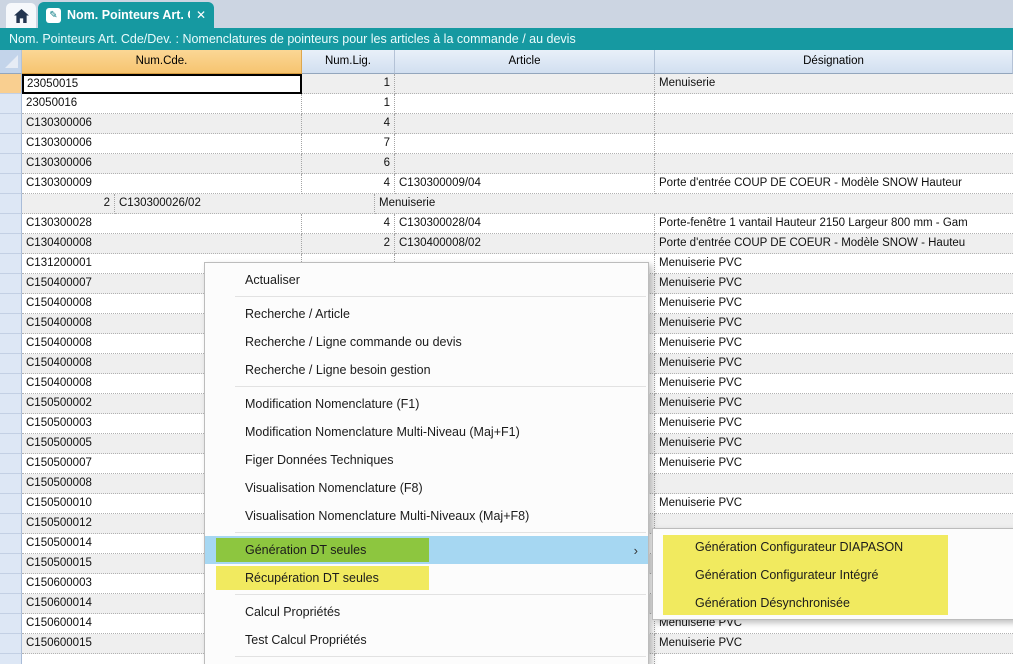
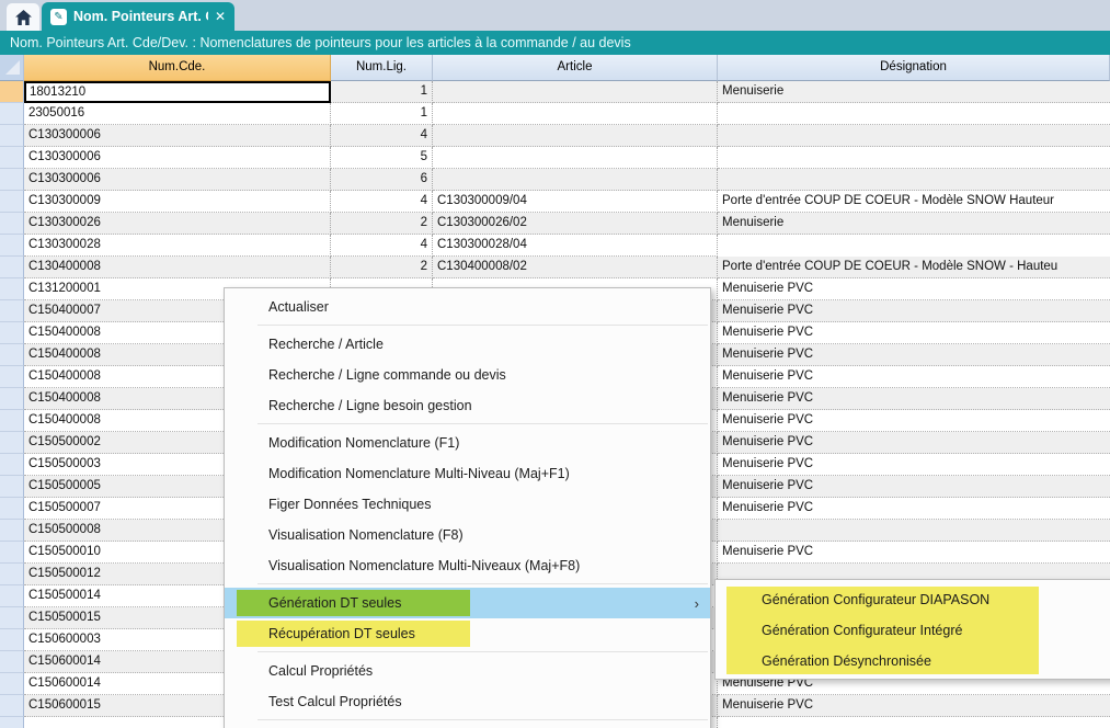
  ✎
  Nom. Pointeurs Art.
  ✕
  Nom. Pointeurs Art. Cde/Dev. : Nomenclatures de pointeurs pour les articles à la commande / au devis
  Num.Cde.
  Num.Lig.
  Article
  Désignation
- 23050015
+ 18013210
  1
  Menuiserie
  23050016
  1
  C130300006
  4
  C130300006
- 7
+ 5
  C130300006
  6
  C130300009
  4
  C130300009/04
  Porte d'entrée COUP DE COEUR - Modèle SNOW Hauteur
+ C130300026
  2
  C130300026/02
  Menuiserie
  C130300028
  4
  C130300028/04
- Porte-fenêtre 1 vantail Hauteur 2150 Largeur 800 mm - Gam
  C130400008
  2
  C130400008/02
  Porte d'entrée COUP DE COEUR - Modèle SNOW - Hauteu
  C131200001
  Menuiserie PVC
  C150400007
  Menuiserie PVC
  C150400008
  Menuiserie PVC
  C150400008
  Menuiserie PVC
  C150400008
  Menuiserie PVC
  C150400008
  Menuiserie PVC
  C150400008
  Menuiserie PVC
  C150500002
  Menuiserie PVC
  C150500003
  Menuiserie PVC
  C150500005
  Menuiserie PVC
  C150500007
  Menuiserie PVC
  C150500008
  C150500010
  Menuiserie PVC
  C150500012
  C150500014
  C150500015
  C150600003
  C150600014
  C150600014
  Menuiserie PVC
  C150600015
  Menuiserie PVC
  Actualiser
  Recherche / Article
  Recherche / Ligne commande ou devis
  Recherche / Ligne besoin gestion
  Modification Nomenclature (F1)
  Modification Nomenclature Multi-Niveau (Maj+F1)
  Figer Données Techniques
  Visualisation Nomenclature (F8)
  Visualisation Nomenclature Multi-Niveaux (Maj+F8)
  Génération DT seules
  ›
  Récupération DT seules
  Calcul Propriétés
  Test Calcul Propriétés
  Génération Configurateur DIAPASON
  Génération Configurateur Intégré
  Génération Désynchronisée
